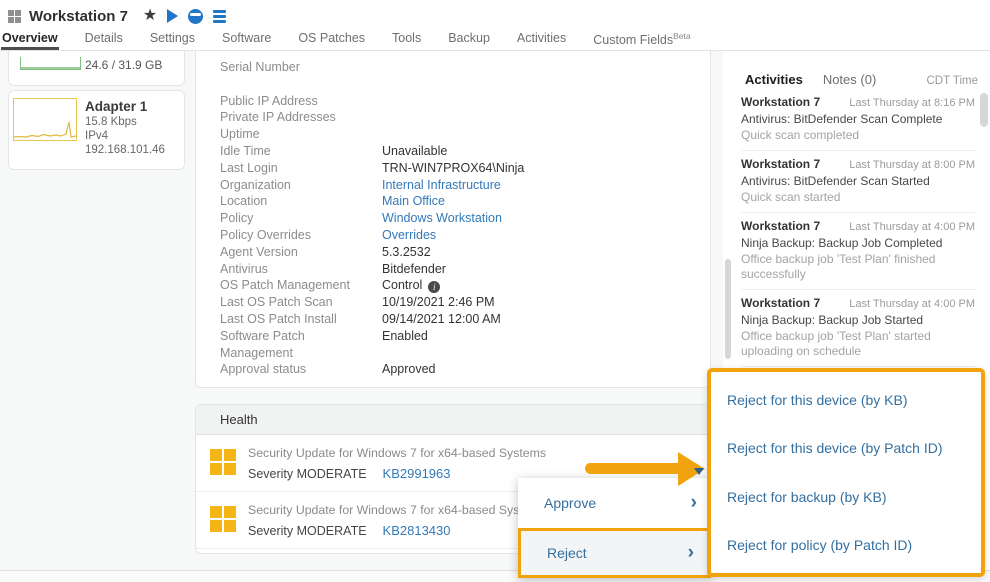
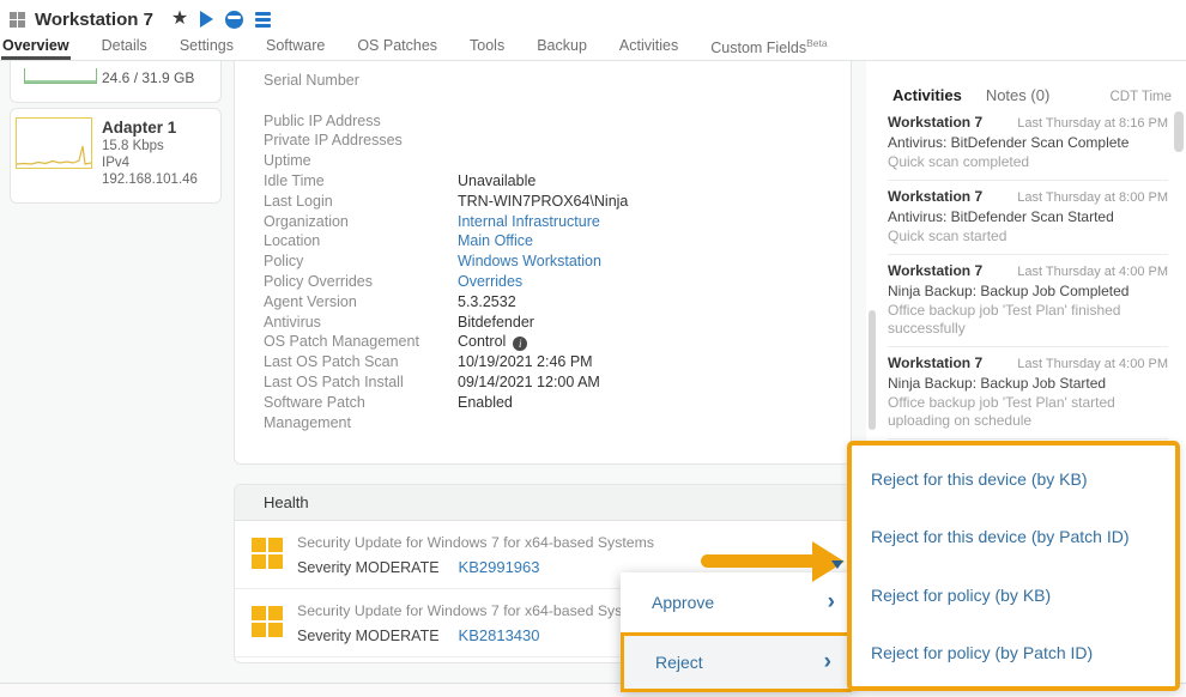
  Workstation 7
  ★
  Overview
  Details
  Settings
  Software
  OS Patches
  Tools
  Backup
  Activities
  Custom FieldsBeta
  24.6 / 31.9 GB
  Adapter 1
  15.8 Kbps
  IPv4
  192.168.101.46
  Serial Number
  Public IP Address
  Private IP Addresses
  Uptime
  Idle Time
  Unavailable
  Last Login
  TRN-WIN7PROX64\Ninja
  Organization
  Internal Infrastructure
  Location
  Main Office
  Policy
  Windows Workstation
  Policy Overrides
  Overrides
  Agent Version
  5.3.2532
  Antivirus
  Bitdefender
  OS Patch Management
  Control i
  Last OS Patch Scan
  10/19/2021 2:46 PM
  Last OS Patch Install
  09/14/2021 12:00 AM
  Software Patch Management
  Enabled
- Approval status
- Approved
  Health
  Security Update for Windows 7 for x64-based Systems
  Severity MODERATE KB2991963
  Security Update for Windows 7 for x64-based Sys
  Severity MODERATE KB2813430
  Activities
  Notes (0)
  CDT Time
  Workstation 7
  Last Thursday at 8:16 PM
  Antivirus: BitDefender Scan Complete
  Quick scan completed
  Workstation 7
  Last Thursday at 8:00 PM
  Antivirus: BitDefender Scan Started
  Quick scan started
  Workstation 7
  Last Thursday at 4:00 PM
  Ninja Backup: Backup Job Completed
  Office backup job 'Test Plan' finished successfully
  Workstation 7
  Last Thursday at 4:00 PM
  Ninja Backup: Backup Job Started
  Office backup job 'Test Plan' started uploading on schedule
  Approve
  ›
  Reject
  ›
  Reject for this device (by KB)
  Reject for this device (by Patch ID)
- Reject for backup (by KB)
+ Reject for policy (by KB)
  Reject for policy (by Patch ID)
